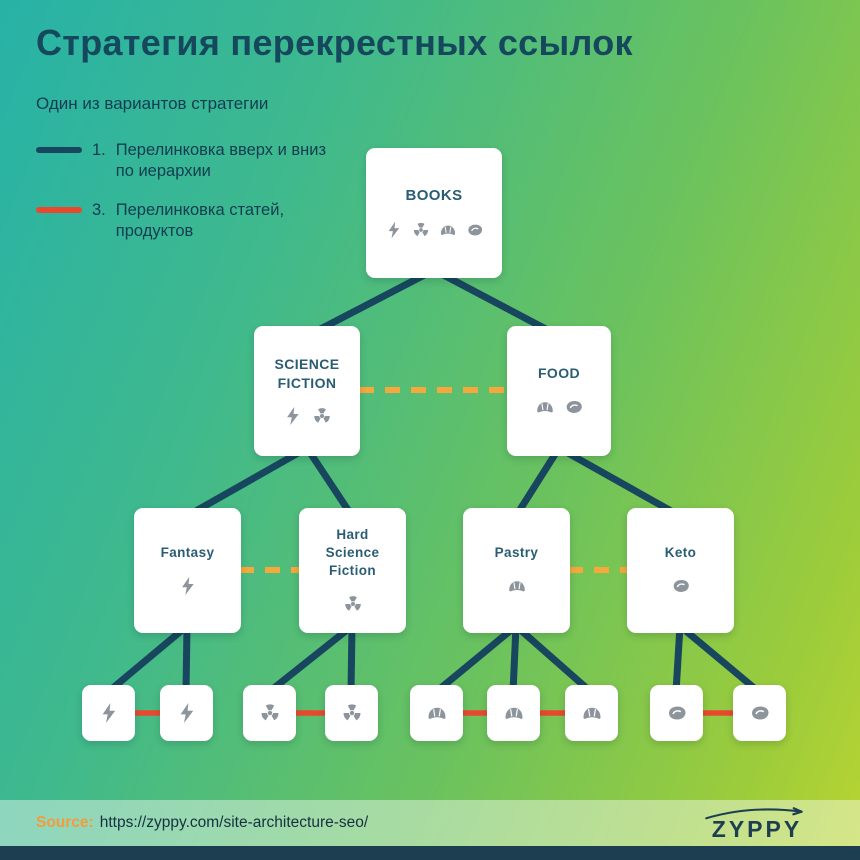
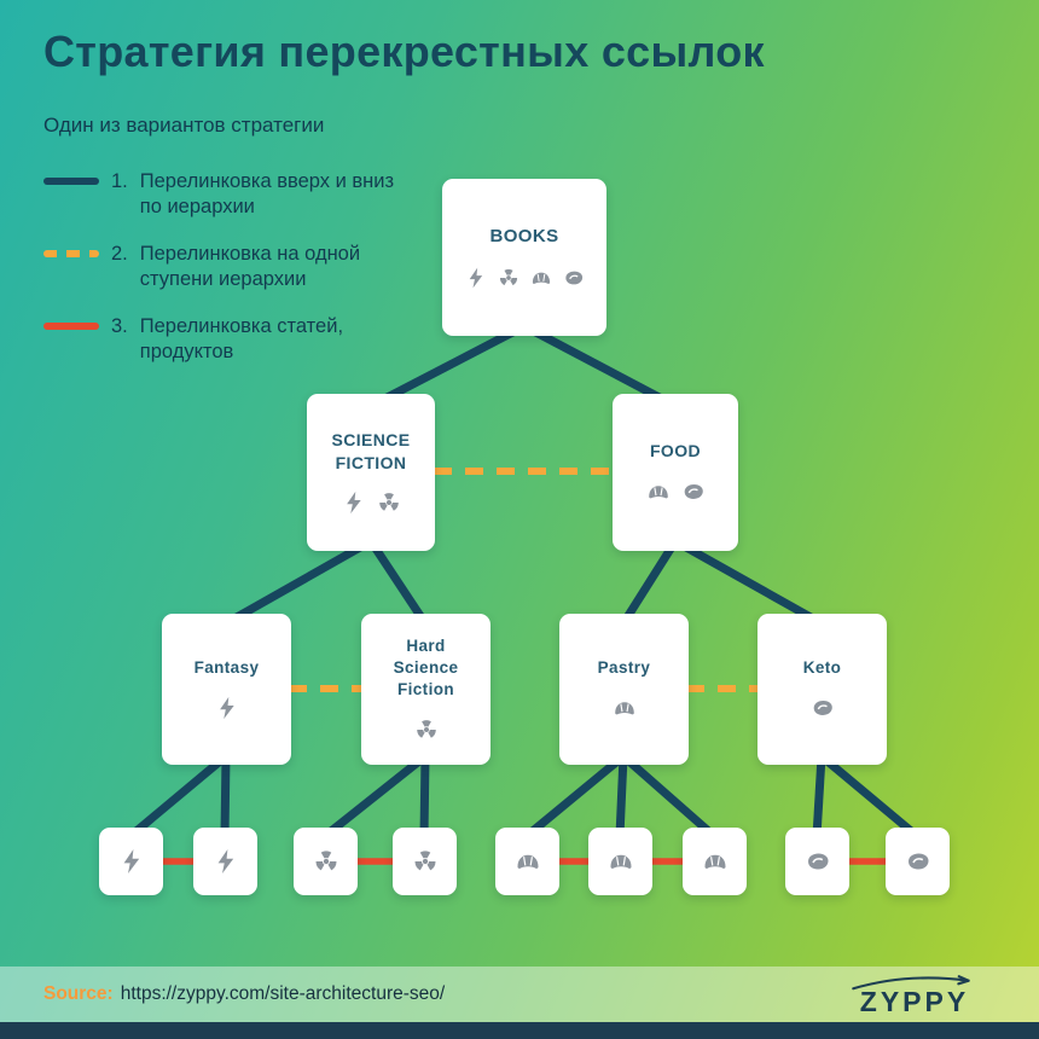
  Стратегия перекрестных ссылок
  Один из вариантов стратегии
  1.
  Перелинковка вверх и вниз по иерархии
+ 2.
+ Перелинковка на одной ступени иерархии
  3.
  Перелинковка статей, продуктов
  BOOKS
  SCIENCE FICTION
  FOOD
  Fantasy
  Hard Science Fiction
  Pastry
  Keto
  Source: https://zyppy.com/site-architecture-seo/
  ZYPPY
